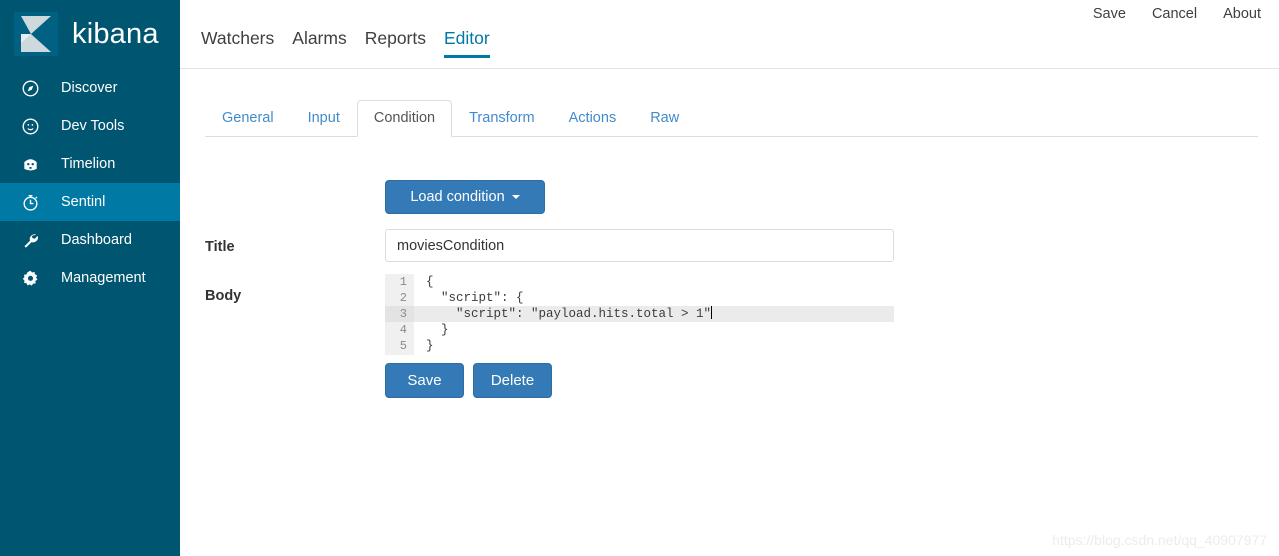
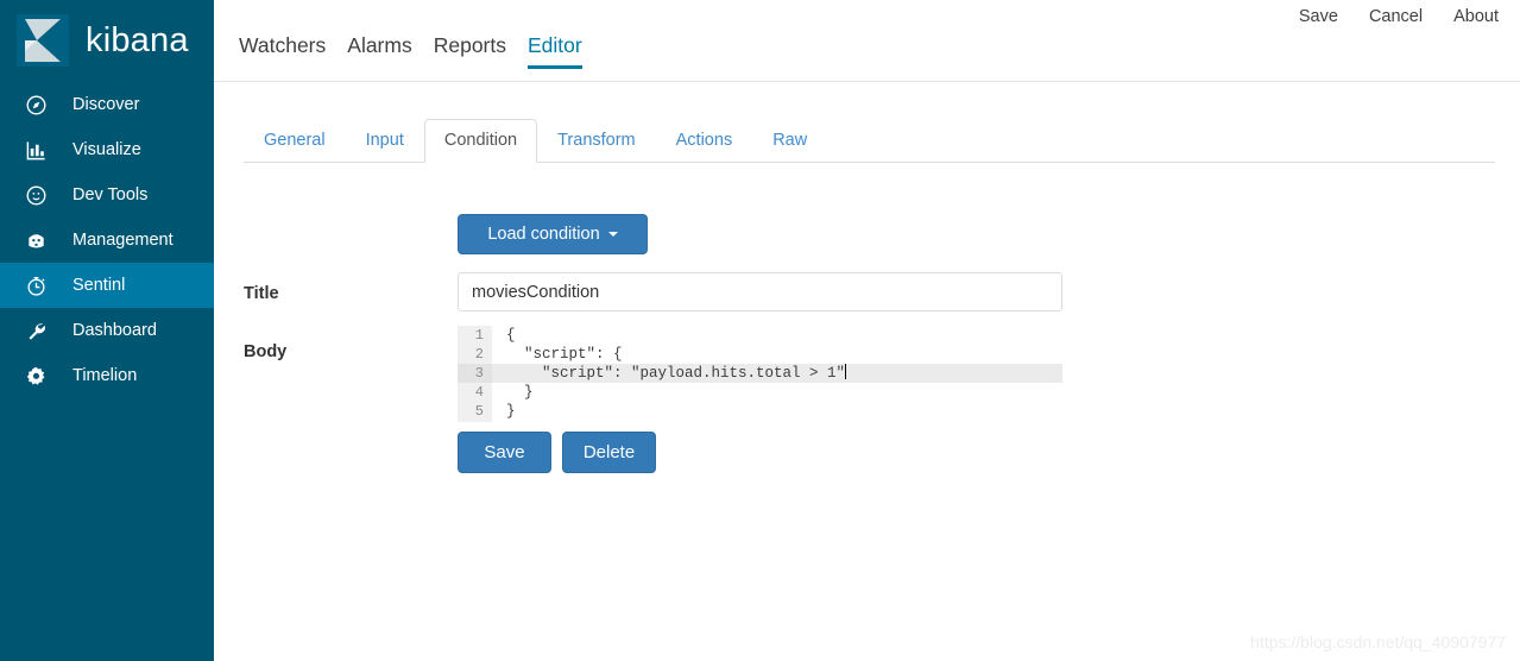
  kibana
  Discover
+ Visualize
  Dev Tools
- Timelion
+ Management
  Sentinl
  Dashboard
- Management
+ Timelion
  Save
  Cancel
  About
  Watchers
  Alarms
  Reports
  Editor
  General
  Input
  Condition
  Transform
  Actions
  Raw
  Load condition
  Title
  moviesCondition
  Body
  1
  {
  2
  "script": {
  3
  "script": "payload.hits.total > 1"
  4
  }
  5
  }
  Save
  Delete
